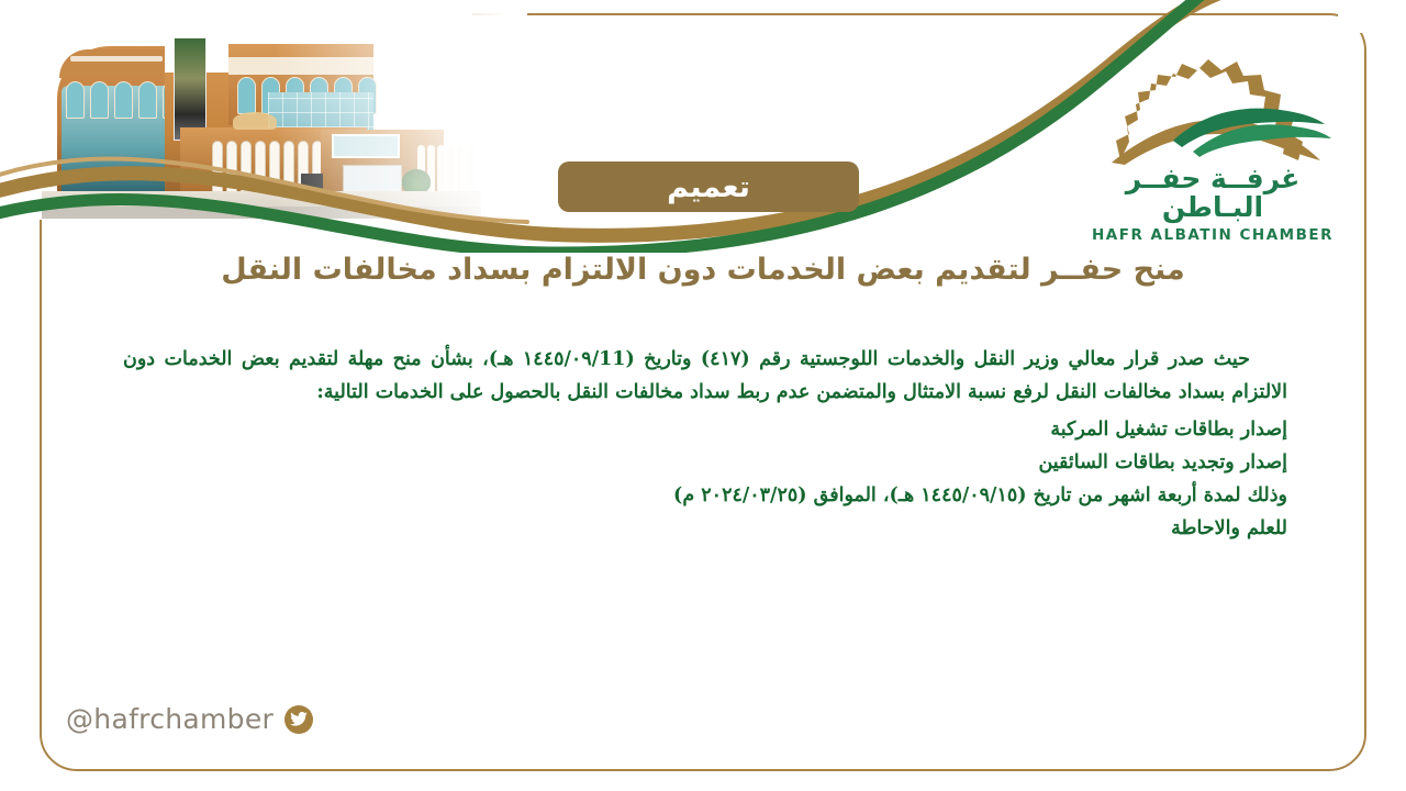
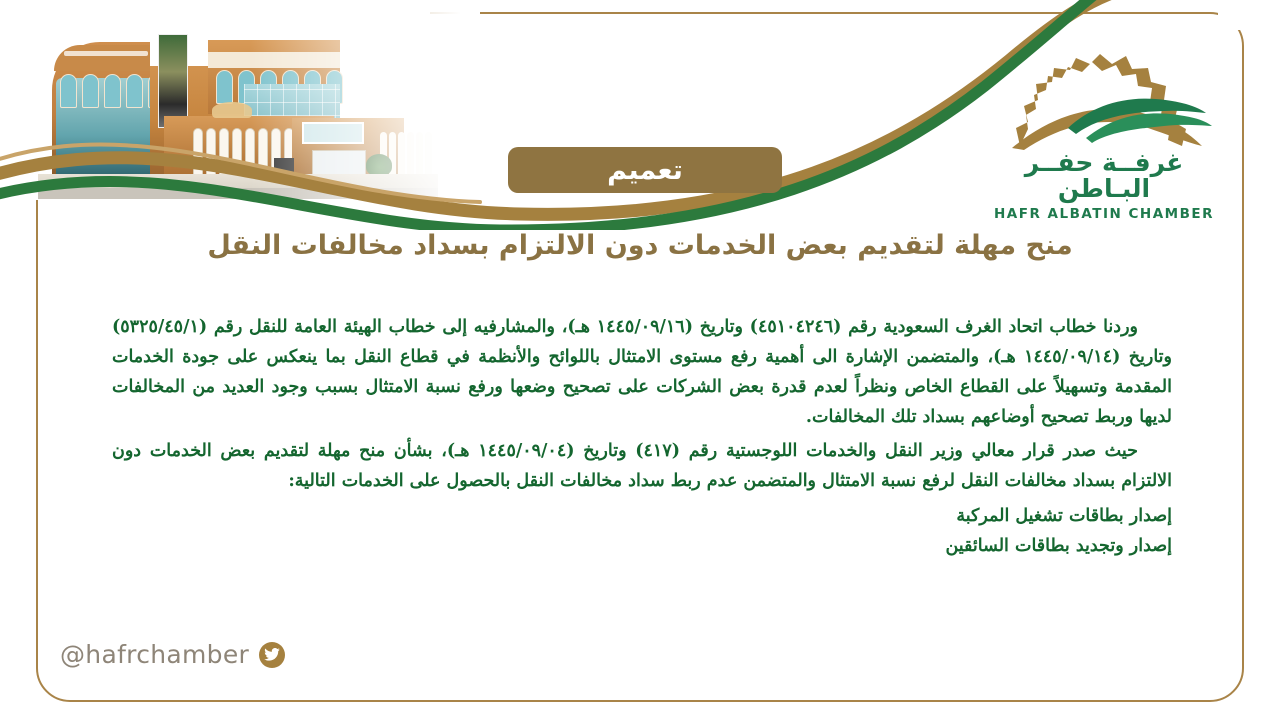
  غرفــة حفــر البـاطن
  HAFR ALBATIN CHAMBER
  تعميم
- منح حفــر لتقديم بعض الخدمات دون الالتزام بسداد مخالفات النقل
+ منح مهلة لتقديم بعض الخدمات دون الالتزام بسداد مخالفات النقل
+ وردنا خطاب اتحاد الغرف السعودية رقم (٤٥١٠٤٢٤٦) وتاريخ (١٤٤٥/٠٩/١٦ هـ)، والمشارفيه إلى خطاب الهيئة العامة للنقل رقم (٥٣٢٥/٤٥/١) وتاريخ (١٤٤٥/٠٩/١٤ هـ)، والمتضمن الإشارة الى أهمية رفع مستوى الامتثال باللوائح والأنظمة في قطاع النقل بما ينعكس على جودة الخدمات المقدمة وتسهيلاً على القطاع الخاص ونظراً لعدم قدرة بعض الشركات على تصحيح وضعها ورفع نسبة الامتثال بسبب وجود العديد من المخالفات لديها وربط تصحيح أوضاعهم بسداد تلك المخالفات.
- حيث صدر قرار معالي وزير النقل والخدمات اللوجستية رقم (٤١٧) وتاريخ (١٤٤٥/٠٩/11 هـ)، بشأن منح مهلة لتقديم بعض الخدمات دون الالتزام بسداد مخالفات النقل لرفع نسبة الامتثال والمتضمن عدم ربط سداد مخالفات النقل بالحصول على الخدمات التالية:
+ حيث صدر قرار معالي وزير النقل والخدمات اللوجستية رقم (٤١٧) وتاريخ (١٤٤٥/٠٩/٠٤ هـ)، بشأن منح مهلة لتقديم بعض الخدمات دون الالتزام بسداد مخالفات النقل لرفع نسبة الامتثال والمتضمن عدم ربط سداد مخالفات النقل بالحصول على الخدمات التالية:
  إصدار بطاقات تشغيل المركبة
  إصدار وتجديد بطاقات السائقين
- وذلك لمدة أربعة اشهر من تاريخ (١٤٤٥/٠٩/١٥ هـ)، الموافق (٢٠٢٤/٠٣/٢٥ م)
- للعلم والاحاطة
  @hafrchamber
